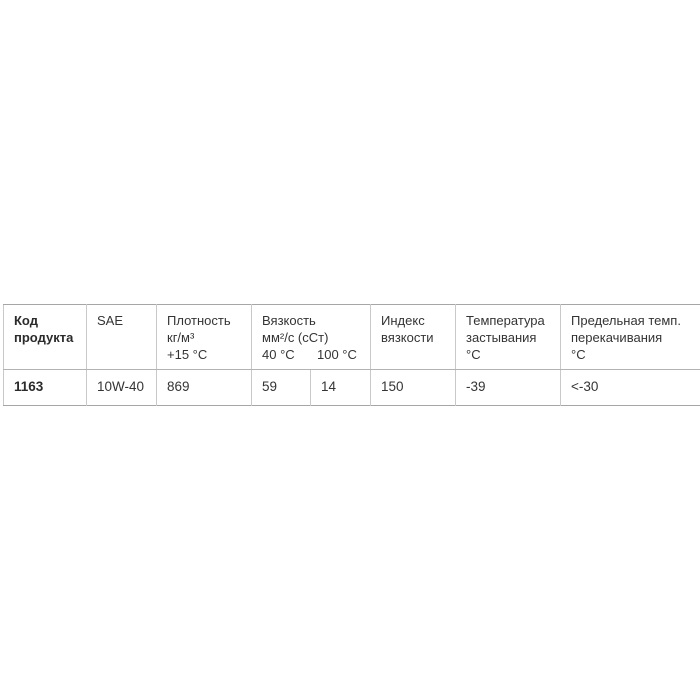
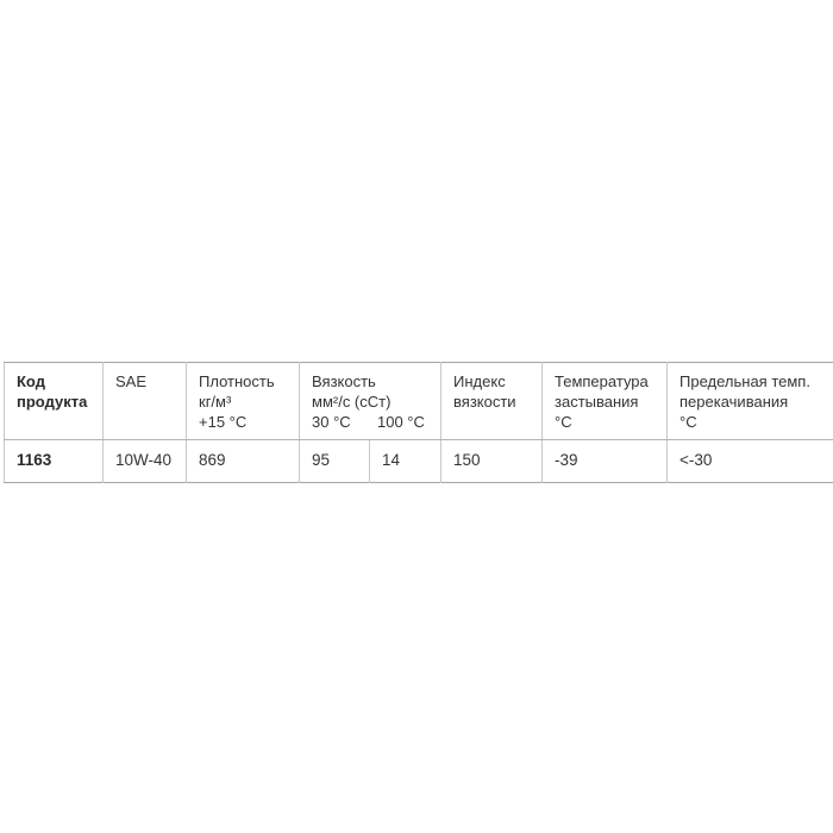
- Код продукта	SAE	Плотность кг/м³ +15 °C	Вязкость мм²/с (сСт) 40 °C 100 °C	Индекс вязкости	Температура застывания °C	Предельная темп. перекачивания °C
+ Код продукта	SAE	Плотность кг/м³ +15 °C	Вязкость мм²/с (сСт) 30 °C 100 °C	Индекс вязкости	Температура застывания °C	Предельная темп. перекачивания °C
- 1163	10W-40	869	59	14	150	-39	<-30
+ 1163	10W-40	869	95	14	150	-39	<-30
